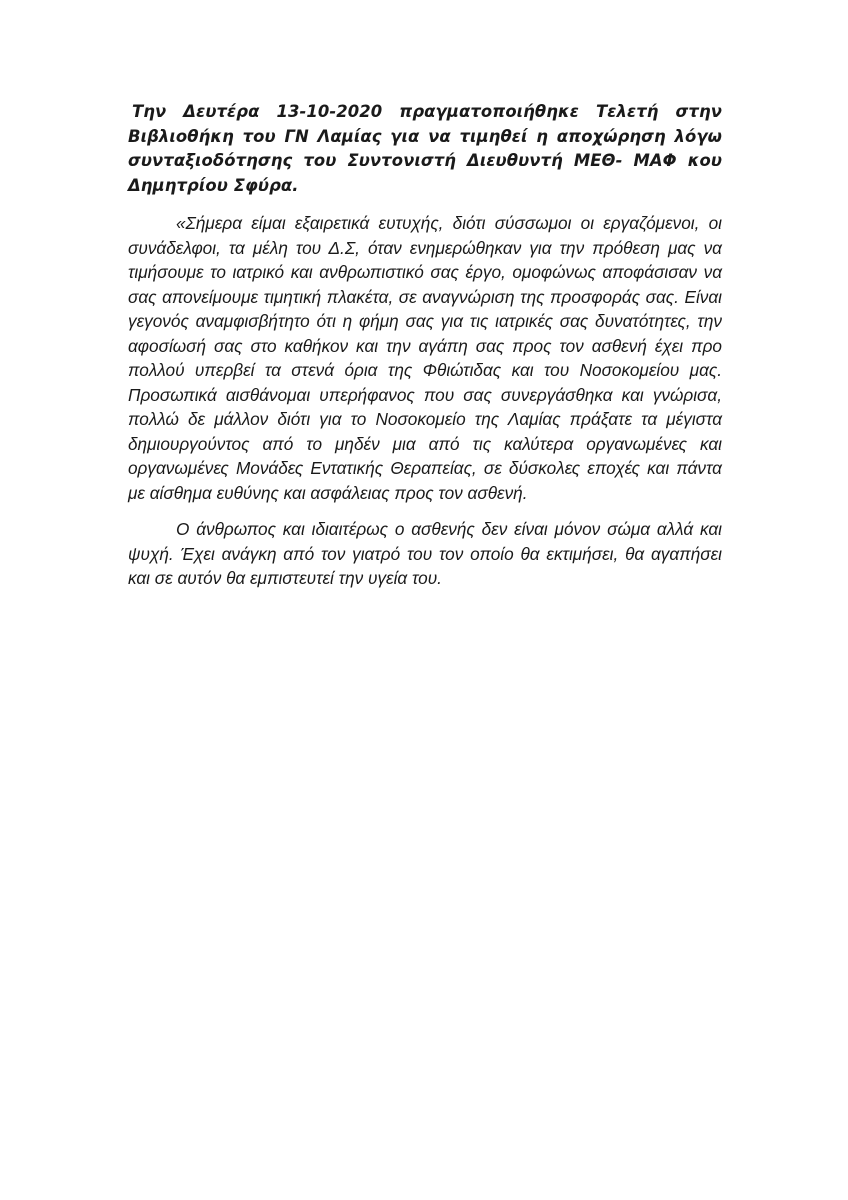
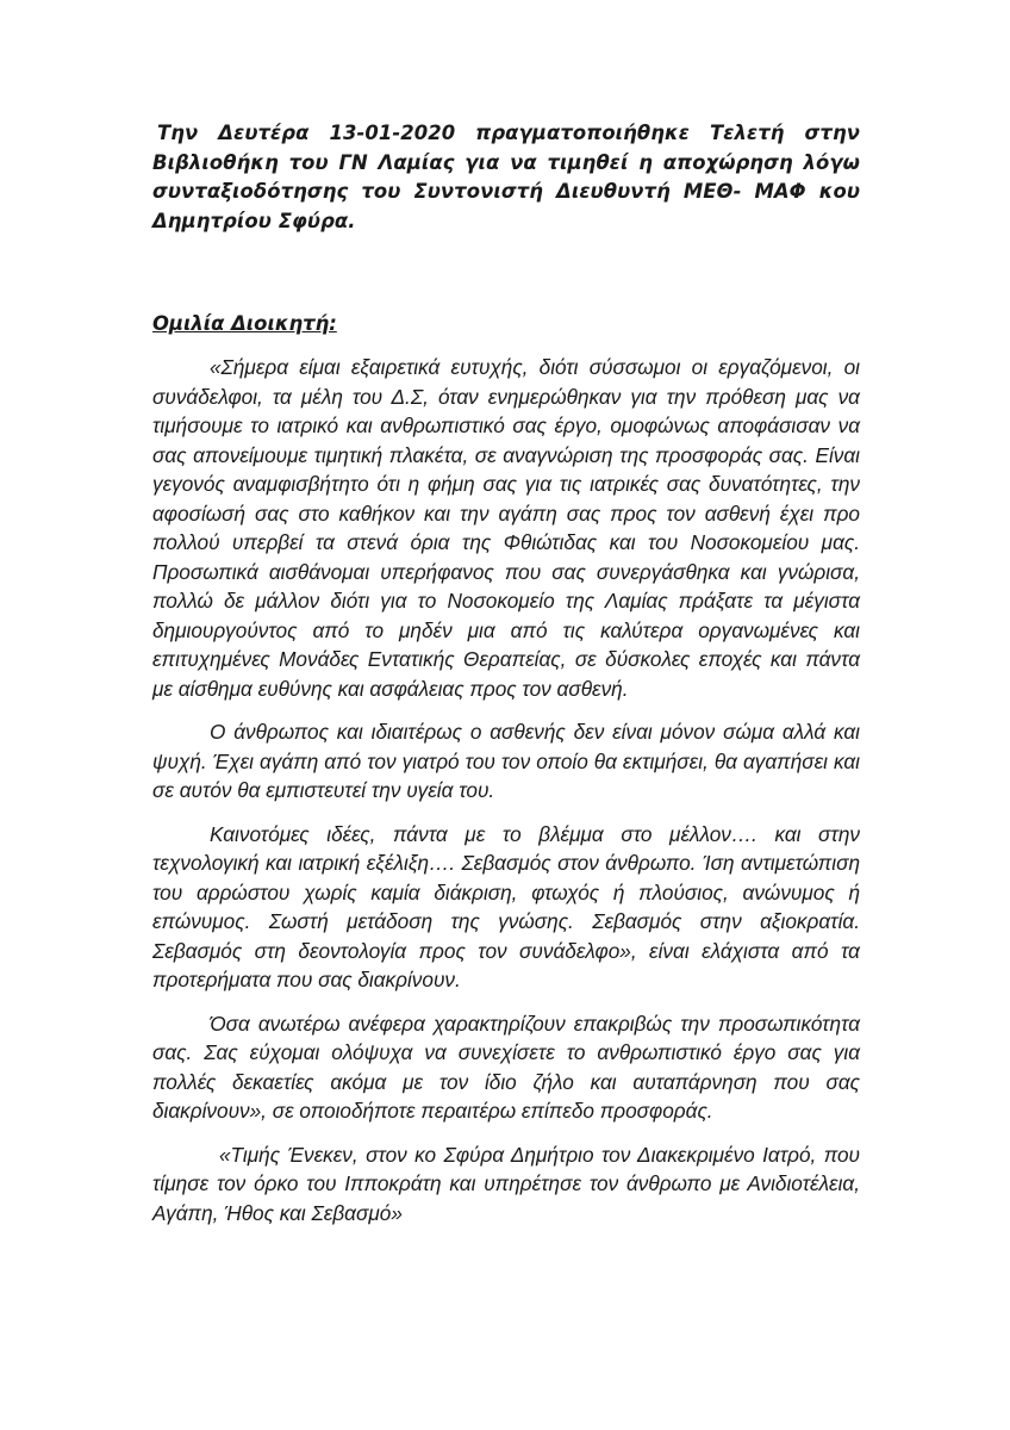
- Την Δευτέρα 13-10-2020 πραγματοποιήθηκε Τελετή στην Βιβλιοθήκη του ΓΝ Λαμίας για να τιμηθεί η αποχώρηση λόγω συνταξιοδότησης του Συντονιστή Διευθυντή ΜΕΘ- ΜΑΦ κου Δημητρίου Σφύρα.
+ Την Δευτέρα 13-01-2020 πραγματοποιήθηκε Τελετή στην Βιβλιοθήκη του ΓΝ Λαμίας για να τιμηθεί η αποχώρηση λόγω συνταξιοδότησης του Συντονιστή Διευθυντή ΜΕΘ- ΜΑΦ κου Δημητρίου Σφύρα.
+ Ομιλία Διοικητή:
- «Σήμερα είμαι εξαιρετικά ευτυχής, διότι σύσσωμοι οι εργαζόμενοι, οι συνάδελφοι, τα μέλη του Δ.Σ, όταν ενημερώθηκαν για την πρόθεση μας να τιμήσουμε το ιατρικό και ανθρωπιστικό σας έργο, ομοφώνως αποφάσισαν να σας απονείμουμε τιμητική πλακέτα, σε αναγνώριση της προσφοράς σας. Είναι γεγονός αναμφισβήτητο ότι η φήμη σας για τις ιατρικές σας δυνατότητες, την αφοσίωσή σας στο καθήκον και την αγάπη σας προς τον ασθενή έχει προ πολλού υπερβεί τα στενά όρια της Φθιώτιδας και του Νοσοκομείου μας. Προσωπικά αισθάνομαι υπερήφανος που σας συνεργάσθηκα και γνώρισα, πολλώ δε μάλλον διότι για το Νοσοκομείο της Λαμίας πράξατε τα μέγιστα δημιουργούντος από το μηδέν μια από τις καλύτερα οργανωμένες και οργανωμένες Μονάδες Εντατικής Θεραπείας, σε δύσκολες εποχές και πάντα με αίσθημα ευθύνης και ασφάλειας προς τον ασθενή.
+ «Σήμερα είμαι εξαιρετικά ευτυχής, διότι σύσσωμοι οι εργαζόμενοι, οι συνάδελφοι, τα μέλη του Δ.Σ, όταν ενημερώθηκαν για την πρόθεση μας να τιμήσουμε το ιατρικό και ανθρωπιστικό σας έργο, ομοφώνως αποφάσισαν να σας απονείμουμε τιμητική πλακέτα, σε αναγνώριση της προσφοράς σας. Είναι γεγονός αναμφισβήτητο ότι η φήμη σας για τις ιατρικές σας δυνατότητες, την αφοσίωσή σας στο καθήκον και την αγάπη σας προς τον ασθενή έχει προ πολλού υπερβεί τα στενά όρια της Φθιώτιδας και του Νοσοκομείου μας. Προσωπικά αισθάνομαι υπερήφανος που σας συνεργάσθηκα και γνώρισα, πολλώ δε μάλλον διότι για το Νοσοκομείο της Λαμίας πράξατε τα μέγιστα δημιουργούντος από το μηδέν μια από τις καλύτερα οργανωμένες και επιτυχημένες Μονάδες Εντατικής Θεραπείας, σε δύσκολες εποχές και πάντα με αίσθημα ευθύνης και ασφάλειας προς τον ασθενή.
- Ο άνθρωπος και ιδιαιτέρως ο ασθενής δεν είναι μόνον σώμα αλλά και ψυχή. Έχει ανάγκη από τον γιατρό του τον οποίο θα εκτιμήσει, θα αγαπήσει και σε αυτόν θα εμπιστευτεί την υγεία του.
+ Ο άνθρωπος και ιδιαιτέρως ο ασθενής δεν είναι μόνον σώμα αλλά και ψυχή. Έχει αγάπη από τον γιατρό του τον οποίο θα εκτιμήσει, θα αγαπήσει και σε αυτόν θα εμπιστευτεί την υγεία του.
+ Καινοτόμες ιδέες, πάντα με το βλέμμα στο μέλλον…. και στην τεχνολογική και ιατρική εξέλιξη…. Σεβασμός στον άνθρωπο. Ίση αντιμετώπιση του αρρώστου χωρίς καμία διάκριση, φτωχός ή πλούσιος, ανώνυμος ή επώνυμος. Σωστή μετάδοση της γνώσης. Σεβασμός στην αξιοκρατία. Σεβασμός στη δεοντολογία προς τον συνάδελφο», είναι ελάχιστα από τα προτερήματα που σας διακρίνουν.
+ Όσα ανωτέρω ανέφερα χαρακτηρίζουν επακριβώς την προσωπικότητα σας. Σας εύχομαι ολόψυχα να συνεχίσετε το ανθρωπιστικό έργο σας για πολλές δεκαετίες ακόμα με τον ίδιο ζήλο και αυταπάρνηση που σας διακρίνουν», σε οποιοδήποτε περαιτέρω επίπεδο προσφοράς.
+ «Τιμής Ένεκεν, στον κο Σφύρα Δημήτριο τον Διακεκριμένο Ιατρό, που τίμησε τον όρκο του Ιπποκράτη και υπηρέτησε τον άνθρωπο με Ανιδιοτέλεια, Αγάπη, Ήθος και Σεβασμό»
